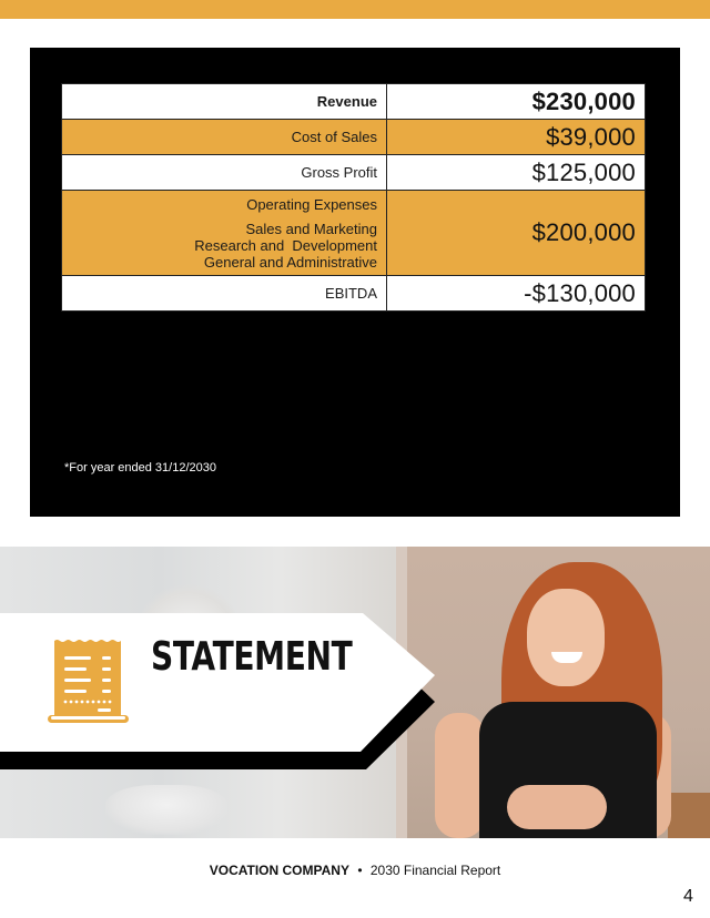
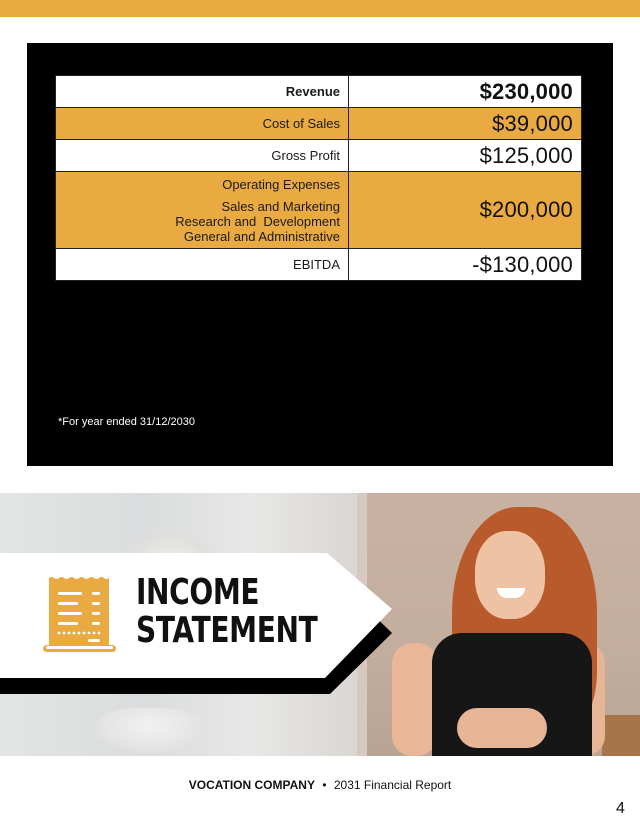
  Revenue	$230,000
  Cost of Sales	$39,000
  Gross Profit	$125,000
  Operating Expenses Sales and Marketing Research and Development General and Administrative	$200,000
  EBITDA	-$130,000
  *For year ended 31/12/2030
+ INCOME
  STATEMENT
- VOCATION COMPANY • 2030 Financial Report
+ VOCATION COMPANY • 2031 Financial Report
  4
